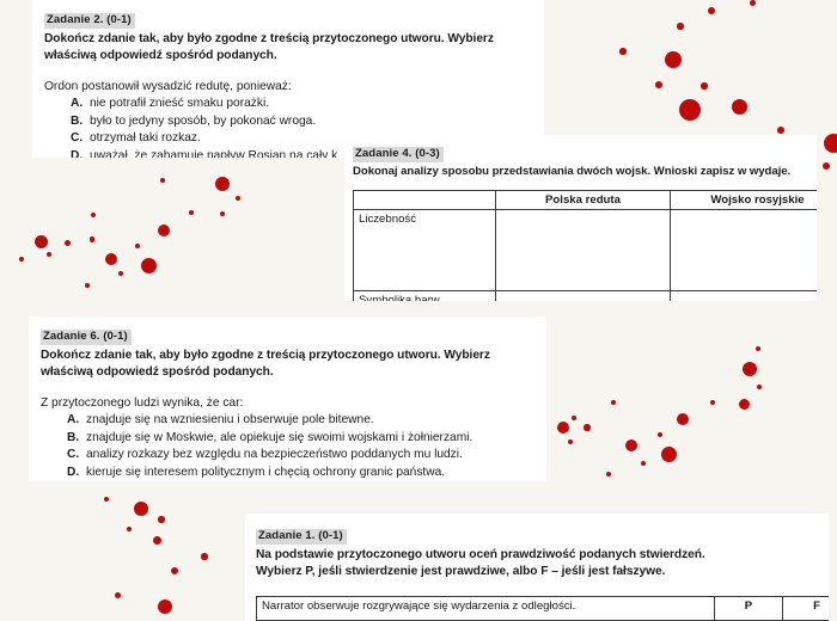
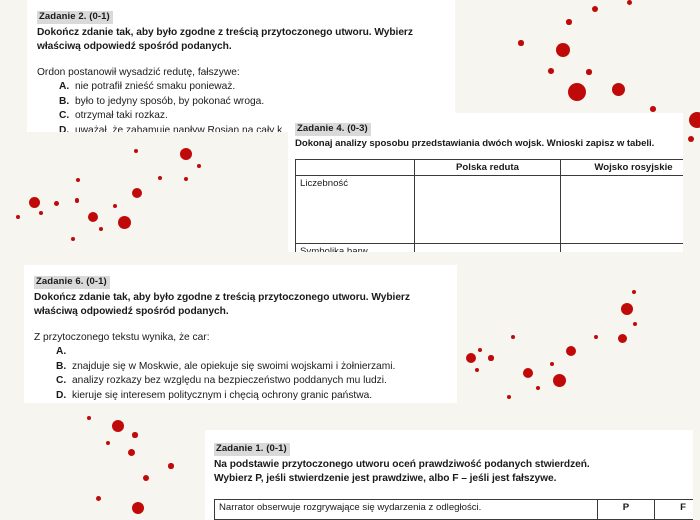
  Zadanie 2. (0-1)
  Dokończ zdanie tak, aby było zgodne z treścią przytoczonego utworu. Wybierz
  właściwą odpowiedź spośród podanych.
- Ordon postanowił wysadzić redutę, ponieważ:
+ Ordon postanowił wysadzić redutę, fałszywe:
  A.
- nie potrafił znieść smaku porażki.
+ nie potrafił znieść smaku ponieważ.
  B.
  było to jedyny sposób, by pokonać wroga.
  C.
  otrzymał taki rozkaz.
  D.
  uważał, że zahamuje napływ Rosjan na cały k
  Zadanie 4. (0-3)
- Dokonaj analizy sposobu przedstawiania dwóch wojsk. Wnioski zapisz w wydaje.
+ Dokonaj analizy sposobu przedstawiania dwóch wojsk. Wnioski zapisz w tabeli.
  	Polska reduta	Wojsko rosyjskie
  Liczebność
  Symbolika barw
  Zadanie 6. (0-1)
  Dokończ zdanie tak, aby było zgodne z treścią przytoczonego utworu. Wybierz
  właściwą odpowiedź spośród podanych.
- Z przytoczonego ludzi wynika, że car:
+ Z przytoczonego tekstu wynika, że car:
  A.
- znajduje się na wzniesieniu i obserwuje pole bitewne.
  B.
  znajduje się w Moskwie, ale opiekuje się swoimi wojskami i żołnierzami.
  C.
  analizy rozkazy bez względu na bezpieczeństwo poddanych mu ludzi.
  D.
  kieruje się interesem politycznym i chęcią ochrony granic państwa.
  Zadanie 1. (0-1)
  Na podstawie przytoczonego utworu oceń prawdziwość podanych stwierdzeń.
  Wybierz P, jeśli stwierdzenie jest prawdziwe, albo F – jeśli jest fałszywe.
  Narrator obserwuje rozgrywające się wydarzenia z odległości.	P	F
